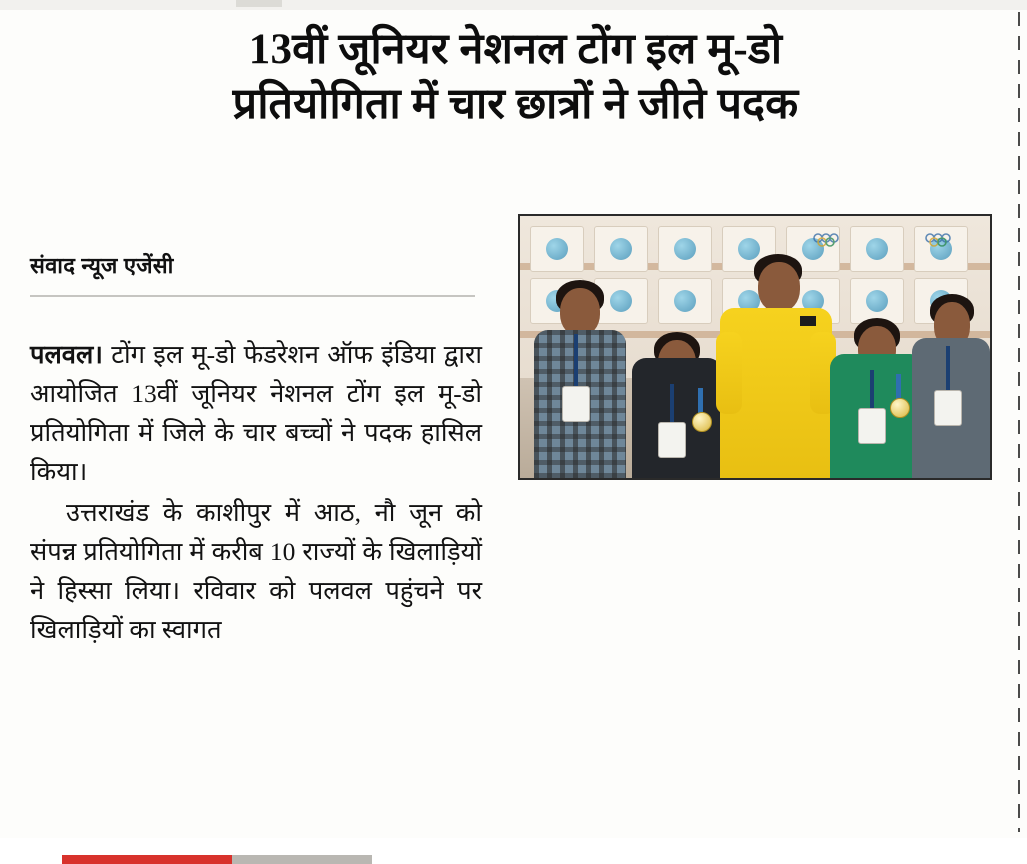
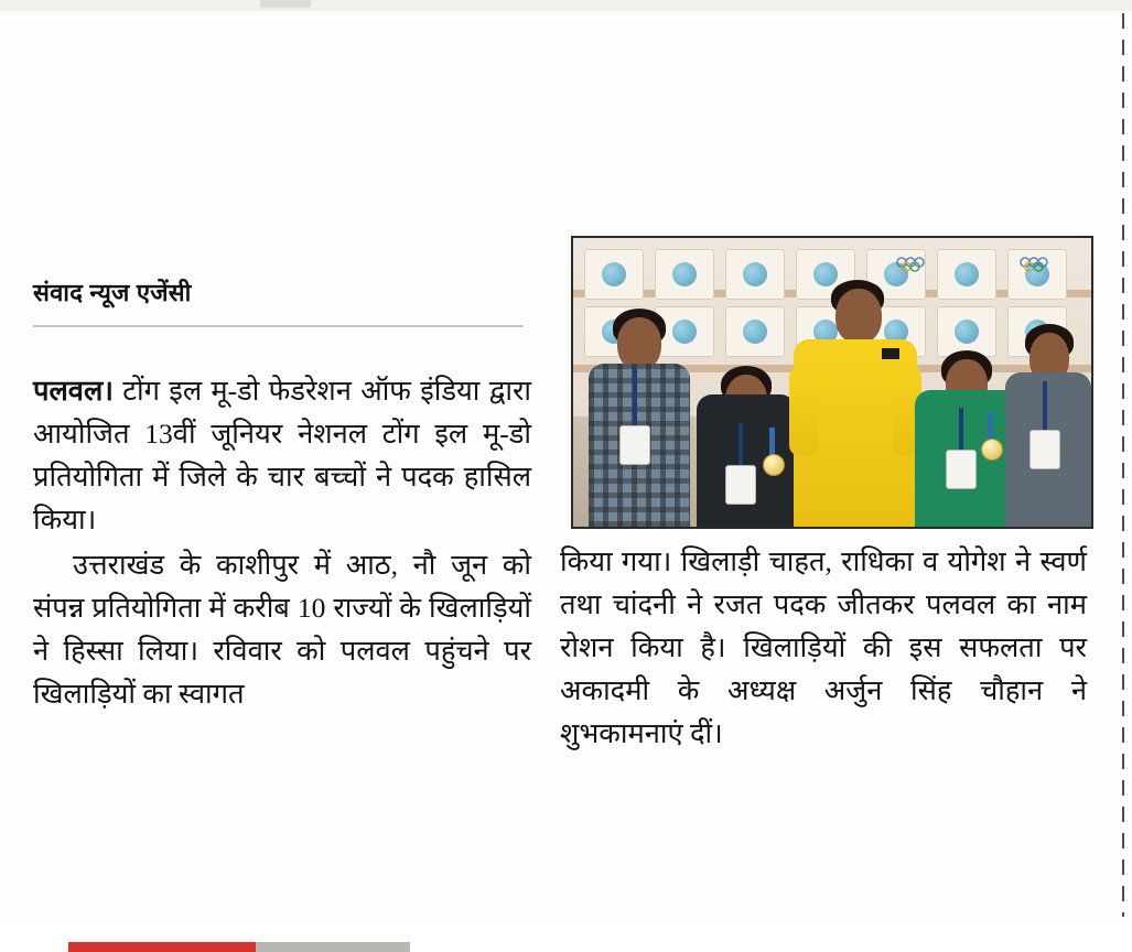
- 13वीं जूनियर नेशनल टोंग इल मू-डो
- प्रतियोगिता में चार छात्रों ने जीते पदक
  संवाद न्यूज एजेंसी
  पलवल। टोंग इल मू-डो फेडरेशन ऑफ इंडिया द्वारा आयोजित 13वीं जूनियर नेशनल टोंग इल मू-डो प्रतियोगिता में जिले के चार बच्चों ने पदक हासिल किया।
  उत्तराखंड के काशीपुर में आठ, नौ जून को संपन्न प्रतियोगिता में करीब 10 राज्यों के खिलाड़ियों ने हिस्सा लिया। रविवार को पलवल पहुंचने पर खिलाड़ियों का स्वागत
+ किया गया। खिलाड़ी चाहत, राधिका व योगेश ने स्वर्ण तथा चांदनी ने रजत पदक जीतकर पलवल का नाम रोशन किया है। खिलाड़ियों की इस सफलता पर अकादमी के अध्यक्ष अर्जुन सिंह चौहान ने शुभकामनाएं दीं।
